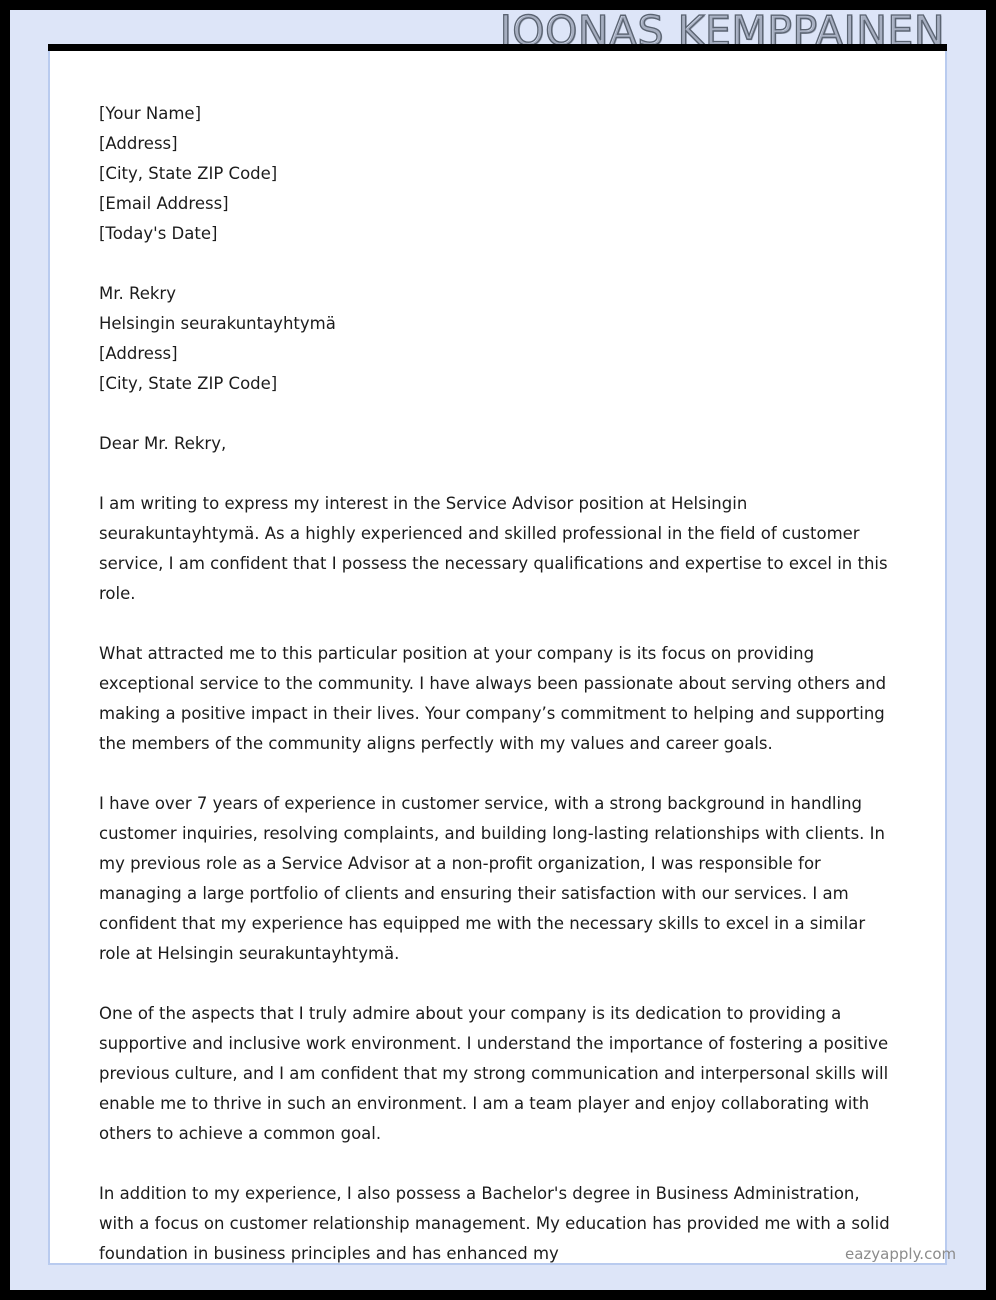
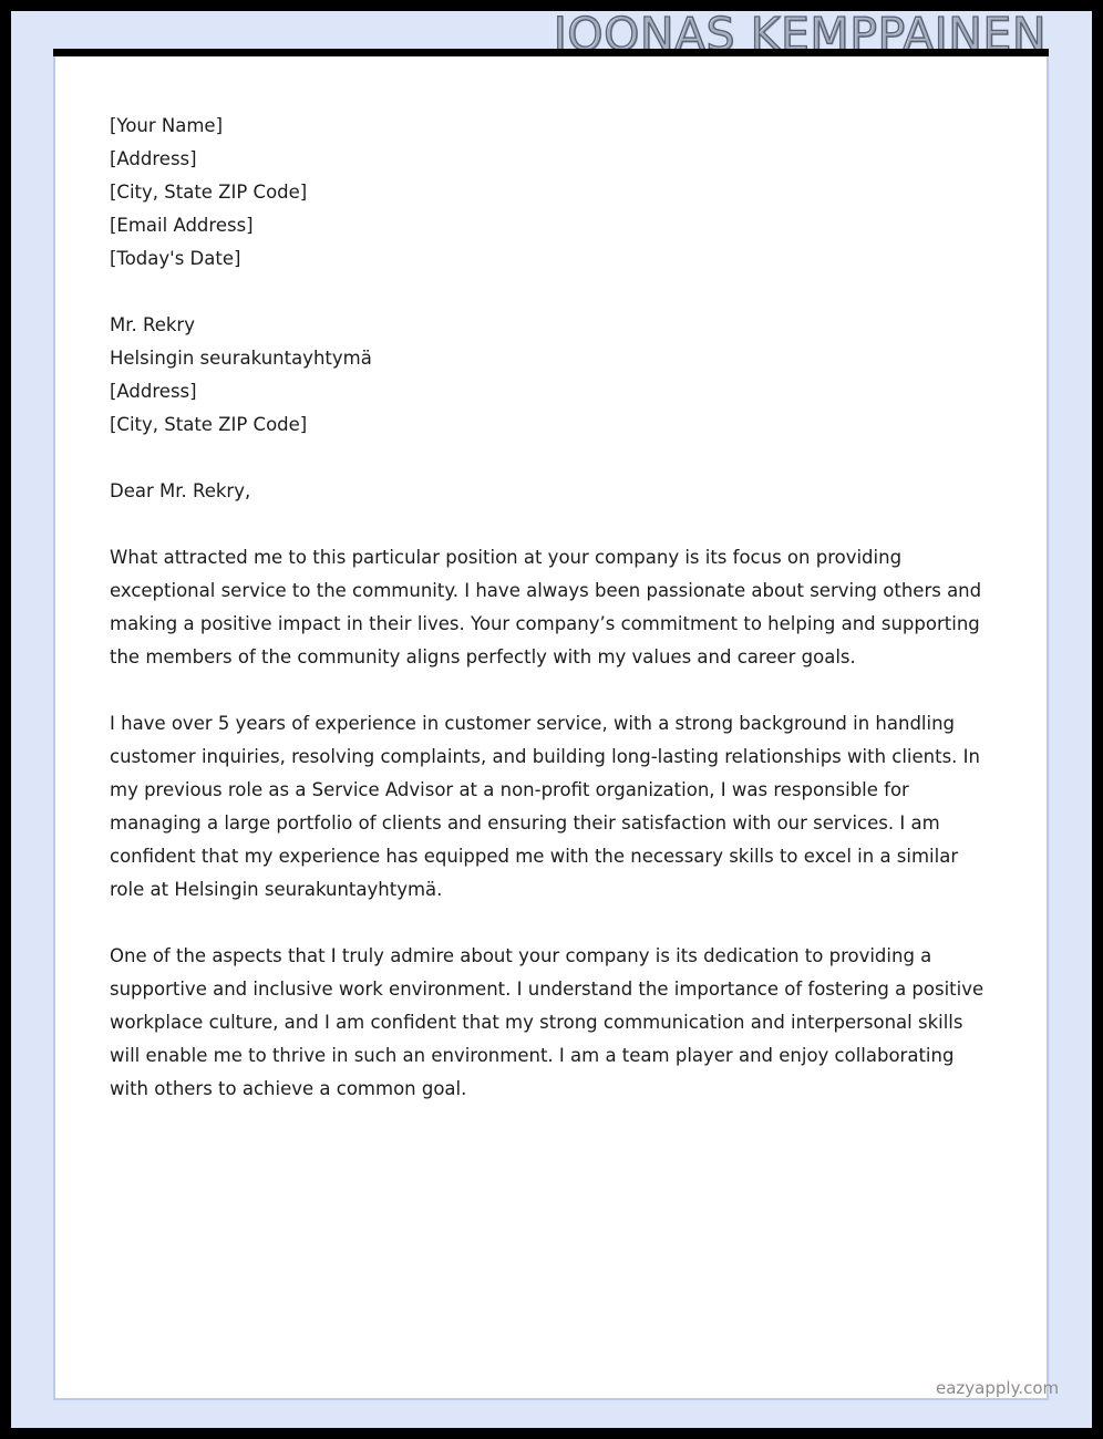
  JOONAS KEMPPAINEN
  [Your Name]
  [Address]
  [City, State ZIP Code]
  [Email Address]
  [Today's Date]
  Mr. Rekry
  Helsingin seurakuntayhtymä
  [Address]
  [City, State ZIP Code]
  Dear Mr. Rekry,
- I am writing to express my interest in the Service Advisor position at Helsingin seurakuntayhtymä. As a highly experienced and skilled professional in the field of customer service, I am confident that I possess the necessary qualifications and expertise to excel in this role.
  What attracted me to this particular position at your company is its focus on providing exceptional service to the community. I have always been passionate about serving others and making a positive impact in their lives. Your company’s commitment to helping and supporting the members of the community aligns perfectly with my values and career goals.
- I have over 7 years of experience in customer service, with a strong background in handling customer inquiries, resolving complaints, and building long-lasting relationships with clients. In my previous role as a Service Advisor at a non-profit organization, I was responsible for managing a large portfolio of clients and ensuring their satisfaction with our services. I am confident that my experience has equipped me with the necessary skills to excel in a similar role at Helsingin seurakuntayhtymä.
+ I have over 5 years of experience in customer service, with a strong background in handling customer inquiries, resolving complaints, and building long-lasting relationships with clients. In my previous role as a Service Advisor at a non-profit organization, I was responsible for managing a large portfolio of clients and ensuring their satisfaction with our services. I am confident that my experience has equipped me with the necessary skills to excel in a similar role at Helsingin seurakuntayhtymä.
- One of the aspects that I truly admire about your company is its dedication to providing a supportive and inclusive work environment. I understand the importance of fostering a positive previous culture, and I am confident that my strong communication and interpersonal skills will enable me to thrive in such an environment. I am a team player and enjoy collaborating with others to achieve a common goal.
+ One of the aspects that I truly admire about your company is its dedication to providing a supportive and inclusive work environment. I understand the importance of fostering a positive workplace culture, and I am confident that my strong communication and interpersonal skills will enable me to thrive in such an environment. I am a team player and enjoy collaborating with others to achieve a common goal.
- In addition to my experience, I also possess a Bachelor's degree in Business Administration, with a focus on customer relationship management. My education has provided me with a solid foundation in business principles and has enhanced my
  eazyapply.com
